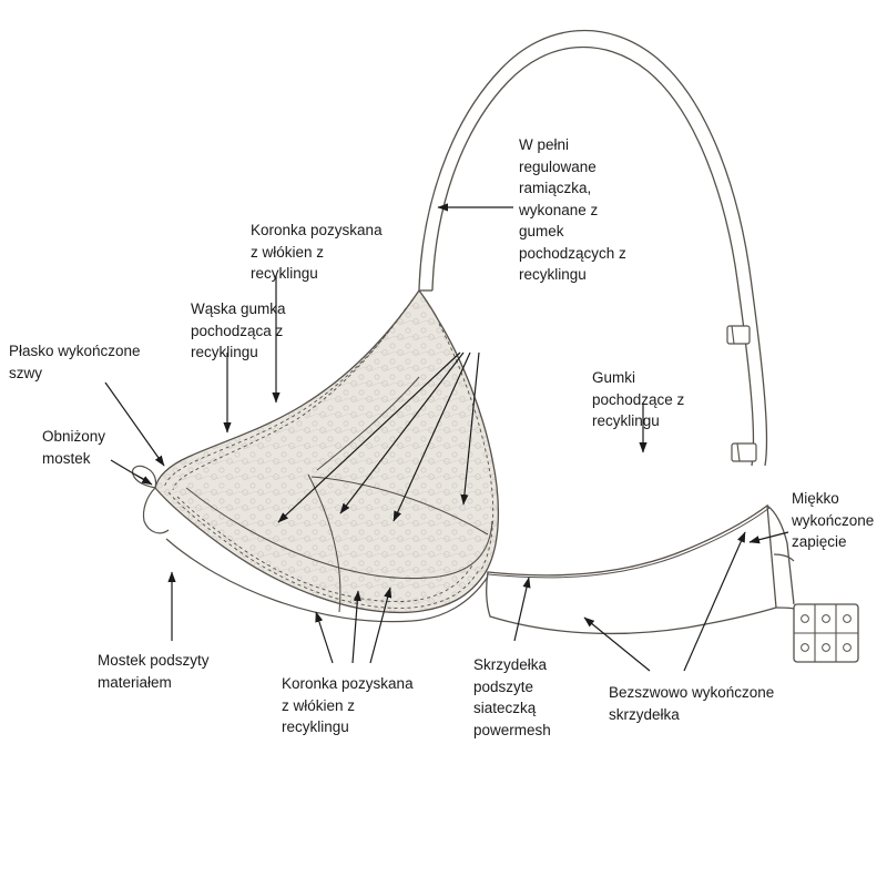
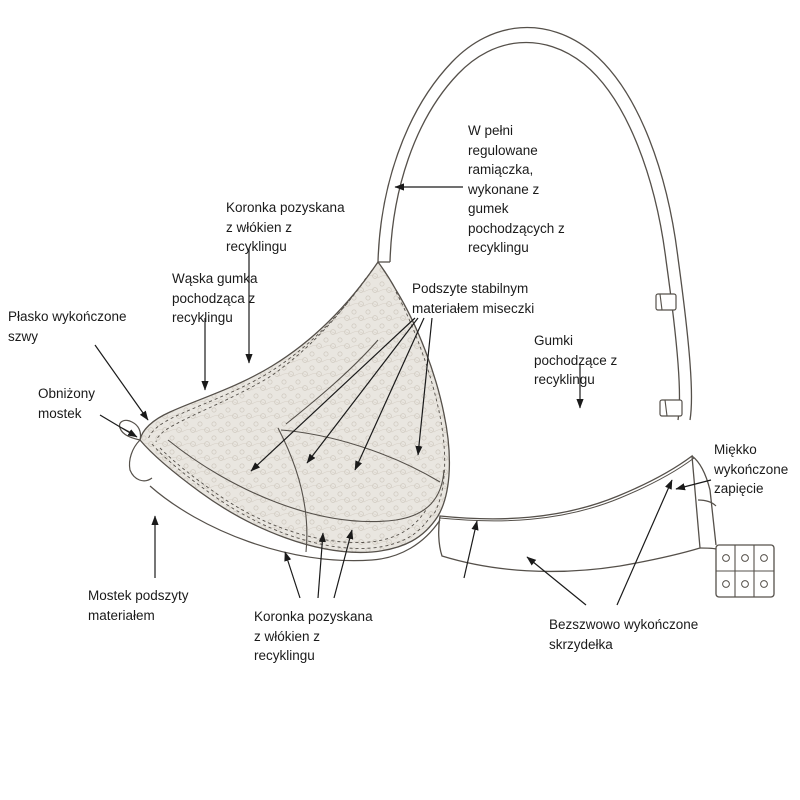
  W pełni
  regulowane
  ramiączka,
  wykonane z
  gumek
  pochodzących z
  recyklingu
  Koronka pozyskana
  z włókien z
  recyklingu
  Wąska gumka
  pochodząca z
  recyklingu
+ Podszyte stabilnym
+ materiałem miseczki
  Płasko wykończone
  szwy
  Gumki
  pochodzące z
  recyklingu
  Obniżony
  mostek
  Miękko
  wykończone
  zapięcie
  Mostek podszyty
  materiałem
  Koronka pozyskana
  z włókien z
  recyklingu
- Skrzydełka
- podszyte
- siateczką
- powermesh
  Bezszwowo wykończone
  skrzydełka
